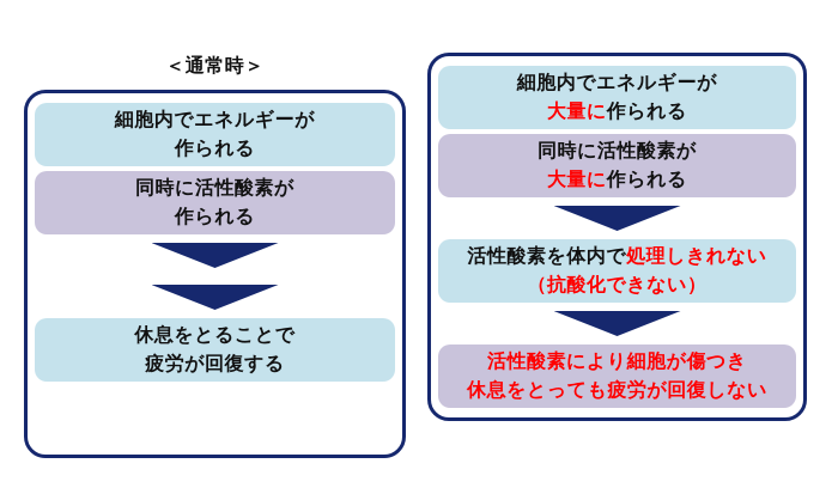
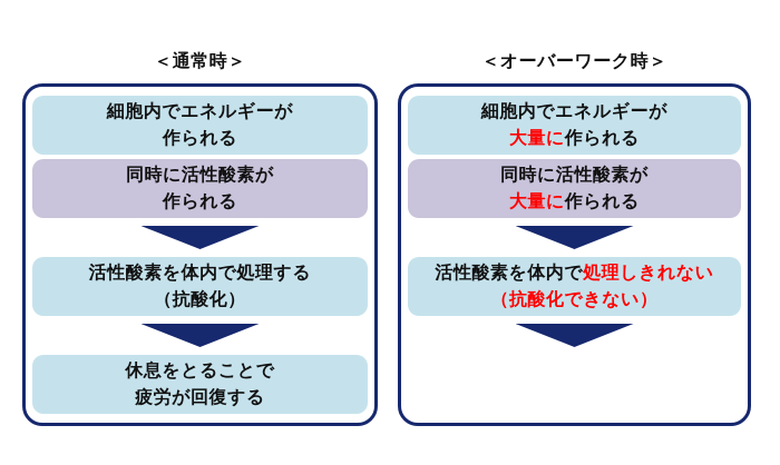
  ＜通常時＞
  細胞内でエネルギーが
  作られる
  同時に活性酸素が
  作られる
+ 活性酸素を体内で処理する
+ （抗酸化）
  休息をとることで
  疲労が回復する
+ ＜オーバーワーク時＞
  細胞内でエネルギーが
  大量に作られる
  同時に活性酸素が
  大量に作られる
  活性酸素を体内で処理しきれない
  （抗酸化できない）
- 活性酸素により細胞が傷つき
- 休息をとっても疲労が回復しない
